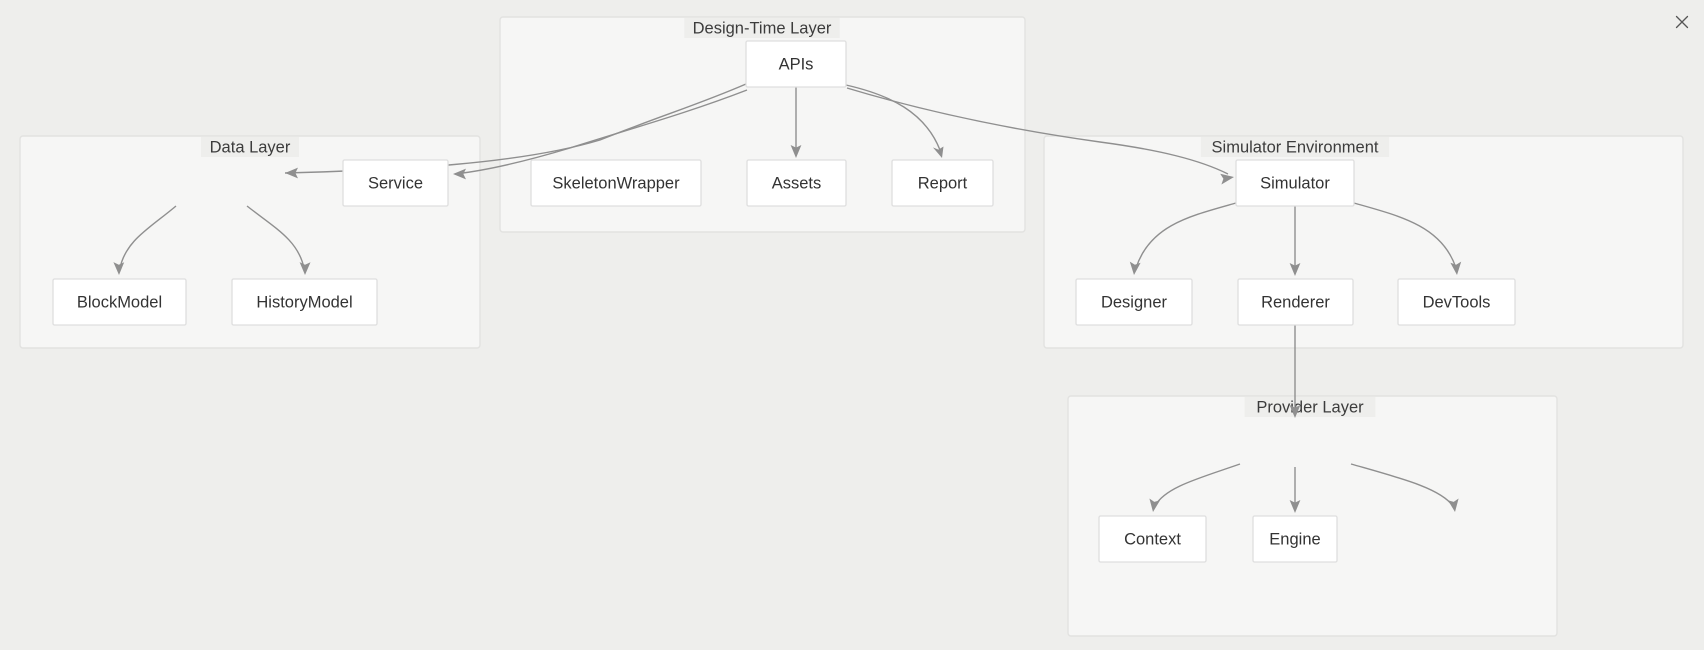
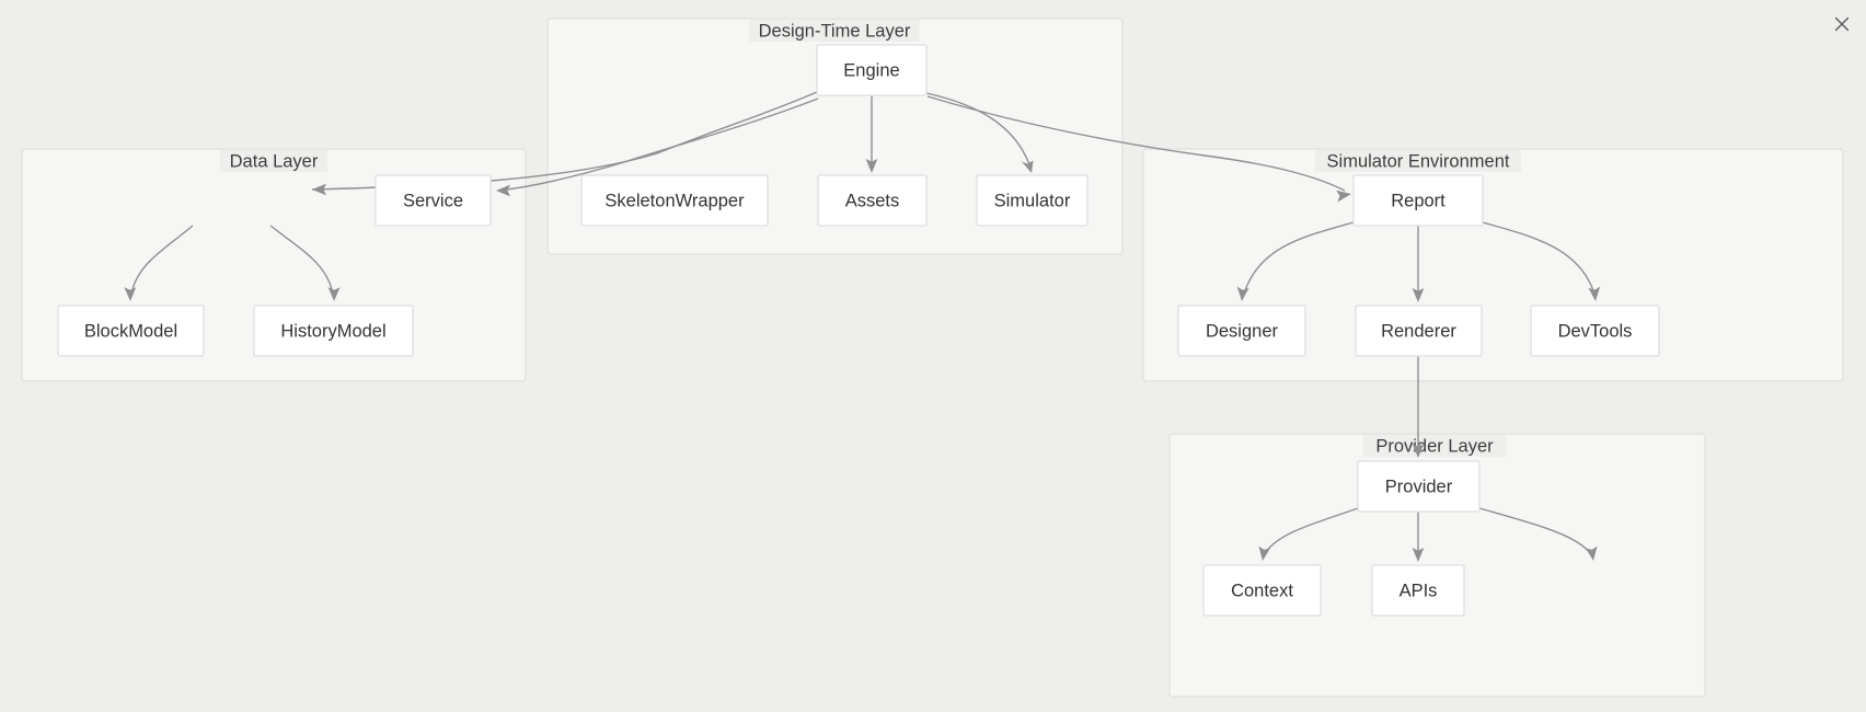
  Design-Time Layer
  Data Layer
  Simulator Environment
  Prover Layer
- APIs
+ Engine
  SkeletonWrapper
  Assets
- Report
+ Simulator
  Service
  BlockModel
  HistoryModel
- Simulator
+ Report
  Designer
  Renderer
  DevTools
+ Provider
  Context
- Engine
+ APIs
